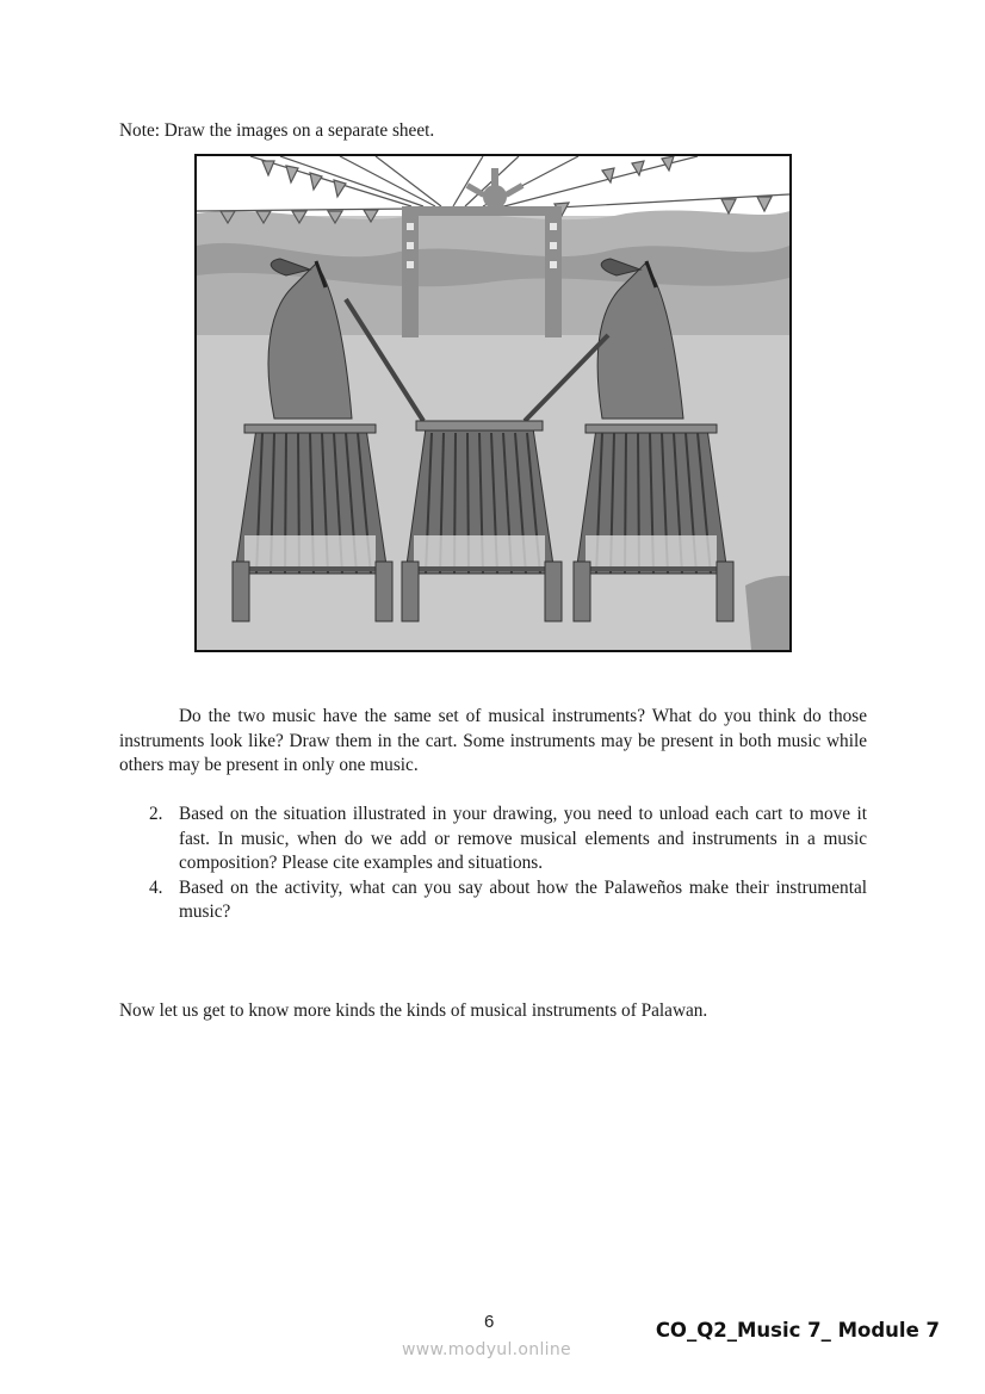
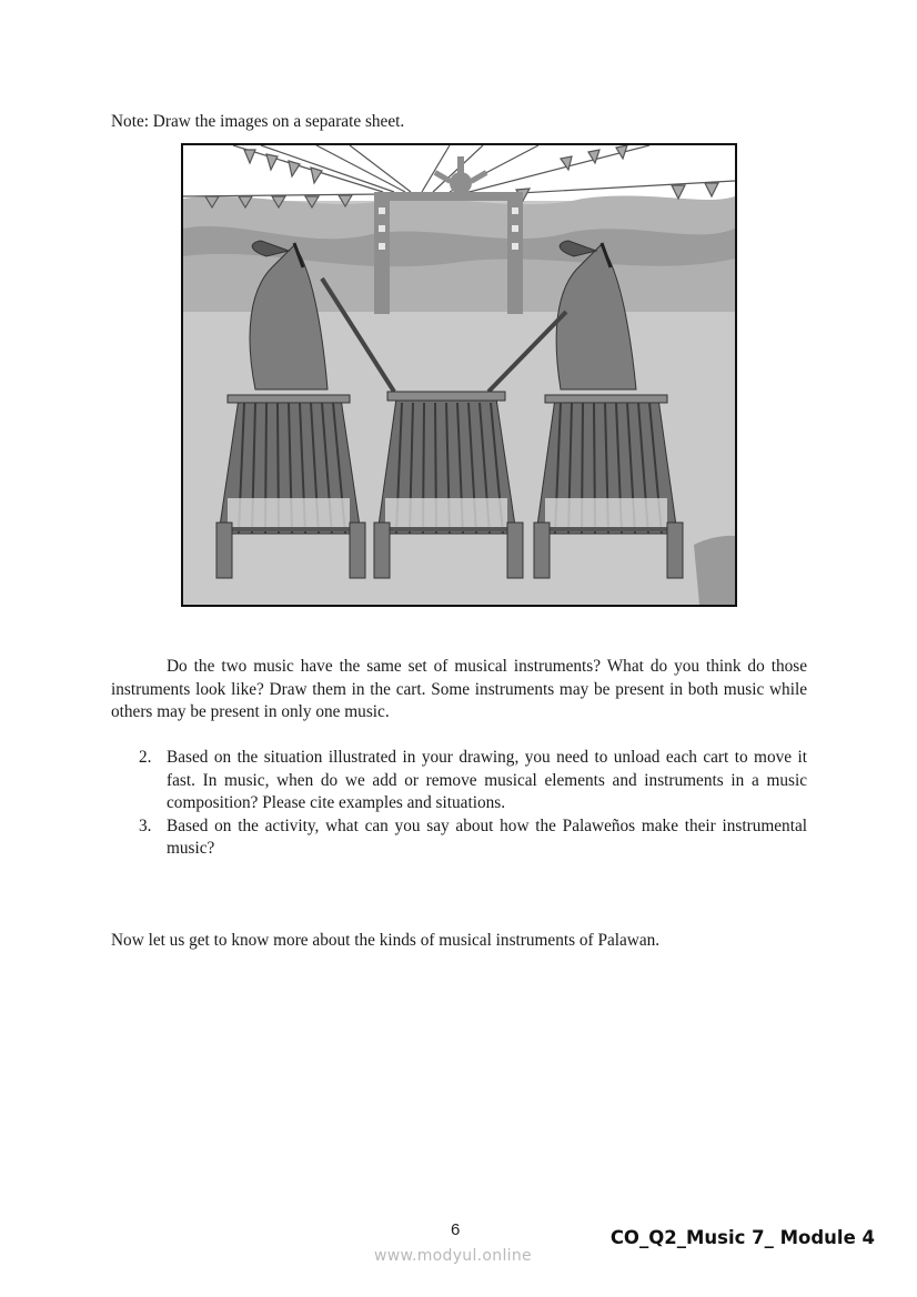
  Note: Draw the images on a separate sheet.
  Do the two music have the same set of musical instruments? What do you think do those instruments look like? Draw them in the cart. Some instruments may be present in both music while others may be present in only one music.
  2.
  Based on the situation illustrated in your drawing, you need to unload each cart to move it fast. In music, when do we add or remove musical elements and instruments in a music composition? Please cite examples and situations.
- 4.
+ 3.
  Based on the activity, what can you say about how the Palaweños make their instrumental music?
- Now let us get to know more kinds the kinds of musical instruments of Palawan.
+ Now let us get to know more about the kinds of musical instruments of Palawan.
  6
- CO_Q2_Music 7_ Module 7
+ CO_Q2_Music 7_ Module 4
  www.modyul.online
